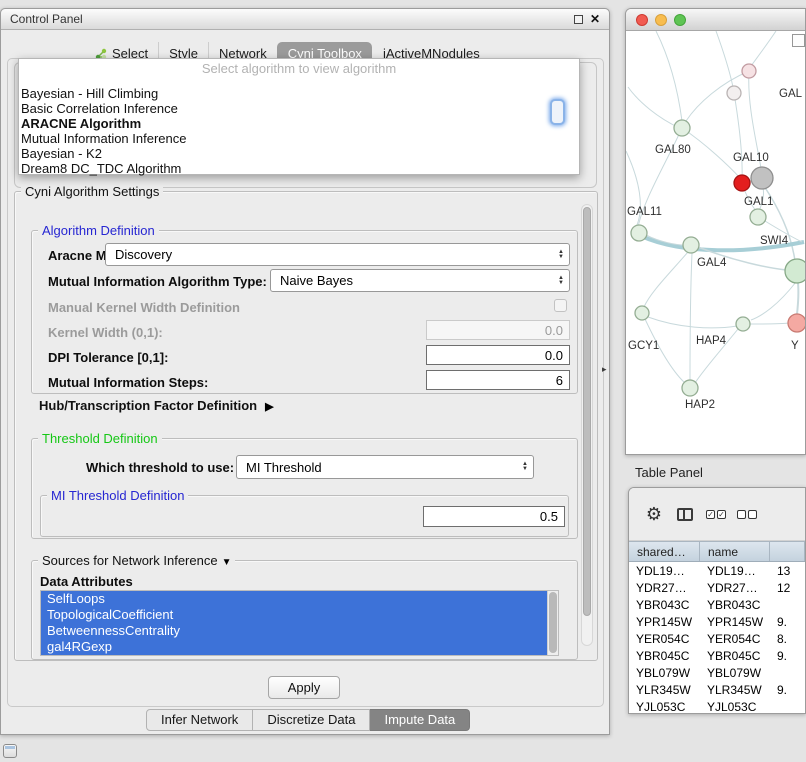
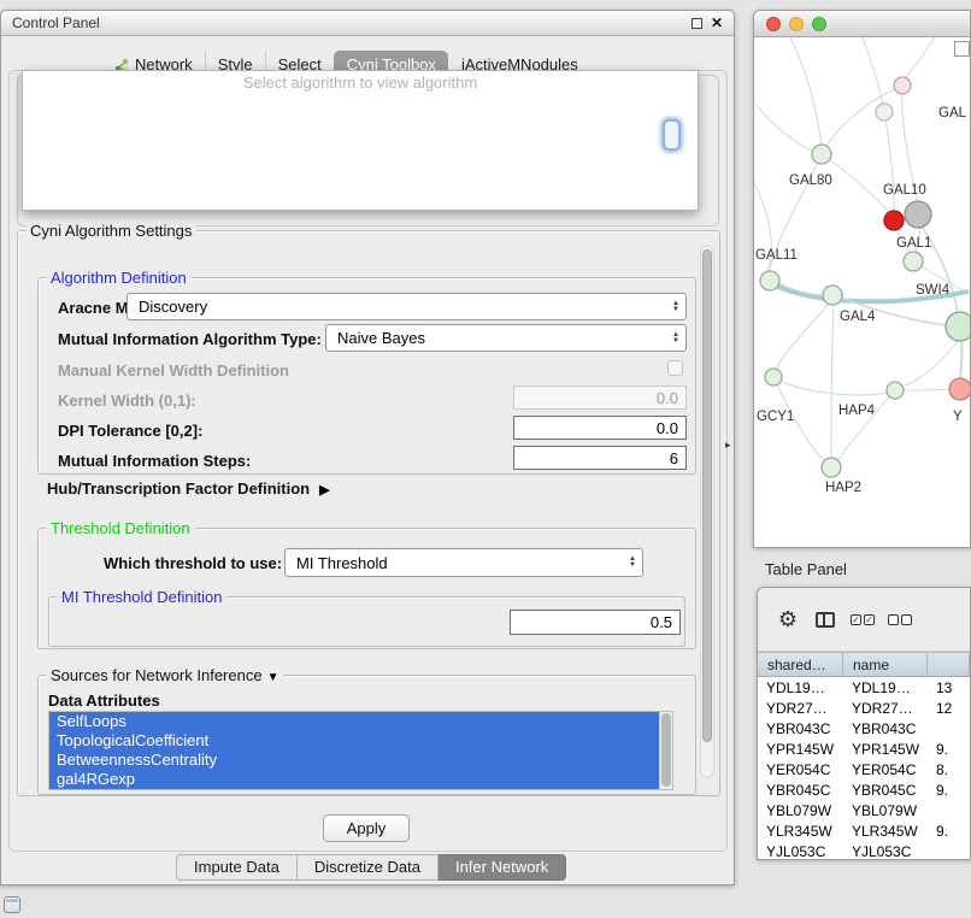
  Control Panel
  ✕
- Select
+ Network
  Style
- Network
+ Select
  Cyni Toolbox
  jActiveMNodules
  Select algorithm to view algorithm
- Bayesian - Hill Climbing
- Basic Correlation Inference
- ARACNE Algorithm
- Mutual Information Inference
- Bayesian - K2
- Dream8 DC_TDC Algorithm
  Cyni Algorithm Settings
  Algorithm Definition
  Discovery
  Mutual Information Algorithm Type:
  Naive Bayes
  Manual Kernel Width Definition
  Kernel Width (0,1):
  0.0
- DPI Tolerance [0,1]:
+ DPI Tolerance [0,2]:
  0.0
  Mutual Information Steps:
  6
  Hub/Transcription Factor Definition ▶
  Threshold Definition
  Which threshold to use:
  MI Threshold
  MI Threshold Definition
  0.5
  Sources for Network Inference ▼
  Data Attributes
  SelfLoops
  TopologicalCoefficient
  BetweennessCentrality
  gal4RGexp
  Apply
- Infer Network
+ Impute Data
  Discretize Data
- Impute Data
+ Infer Network
  ▸
  GAL
  GAL80
  GAL10
  GAL1
  GAL11
  SWI4
  GAL4
  GCY1
  HAP4
  Y
  HAP2
  Table Panel
  ⚙
  ✓
  ✓
  shared…
  name
  YDL19…
  YDL19…
  13
  YDR27…
  YDR27…
  12
  YBR043C
  YBR043C
  YPR145W
  YPR145W
  9.
  YER054C
  YER054C
  8.
  YBR045C
  YBR045C
  9.
  YBL079W
  YBL079W
  YLR345W
  YLR345W
  9.
  YJL053C
  YJL053C
